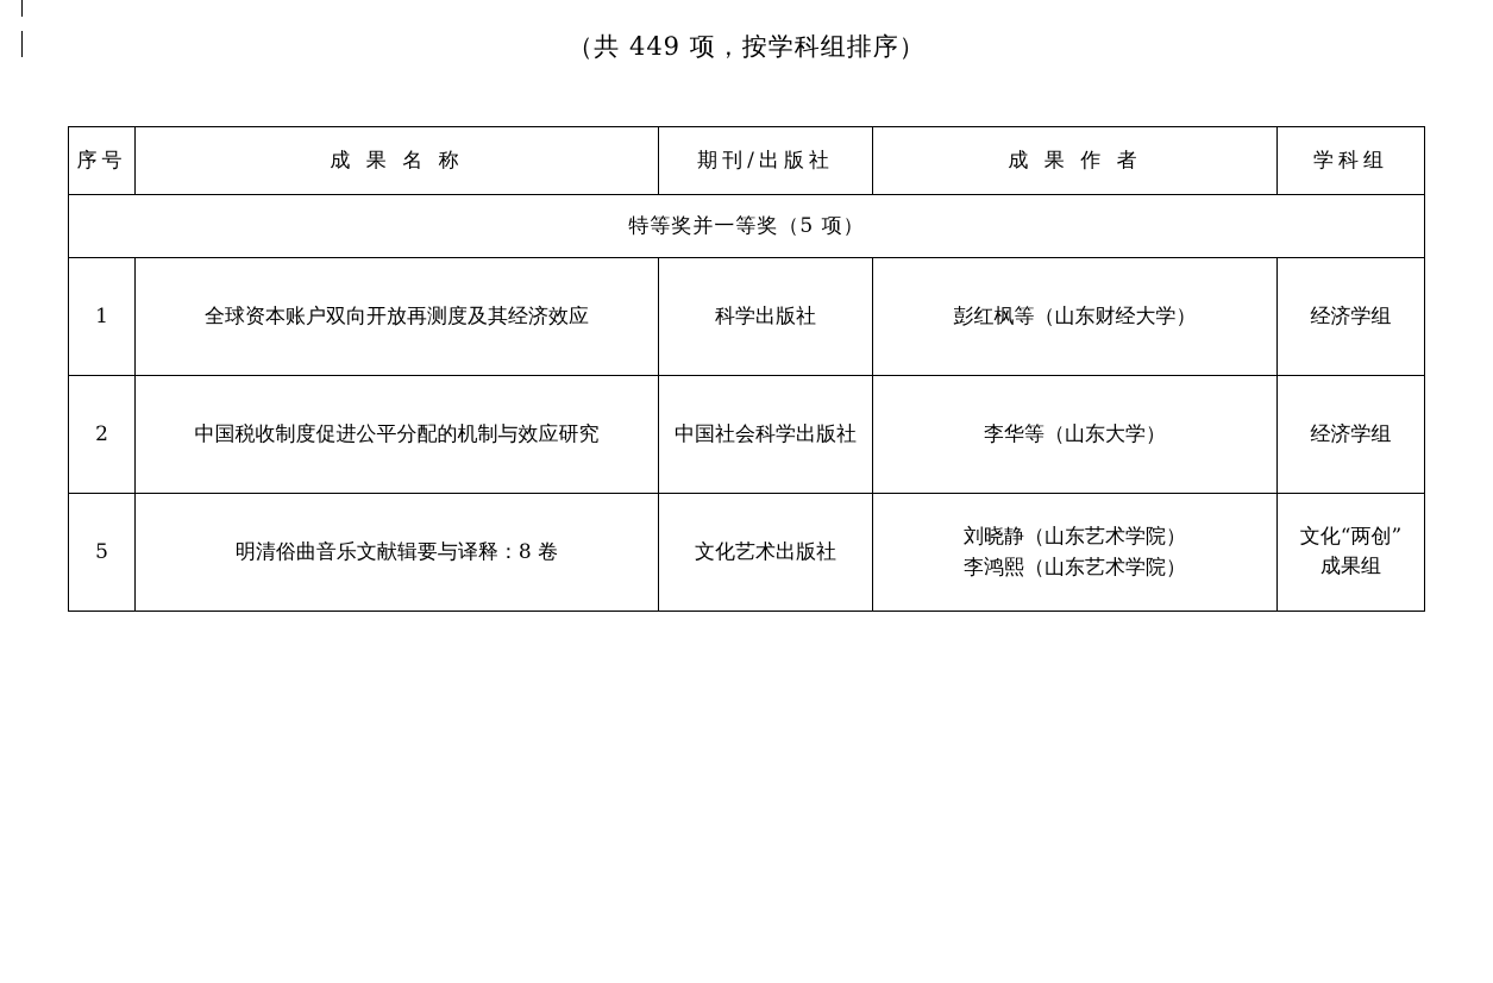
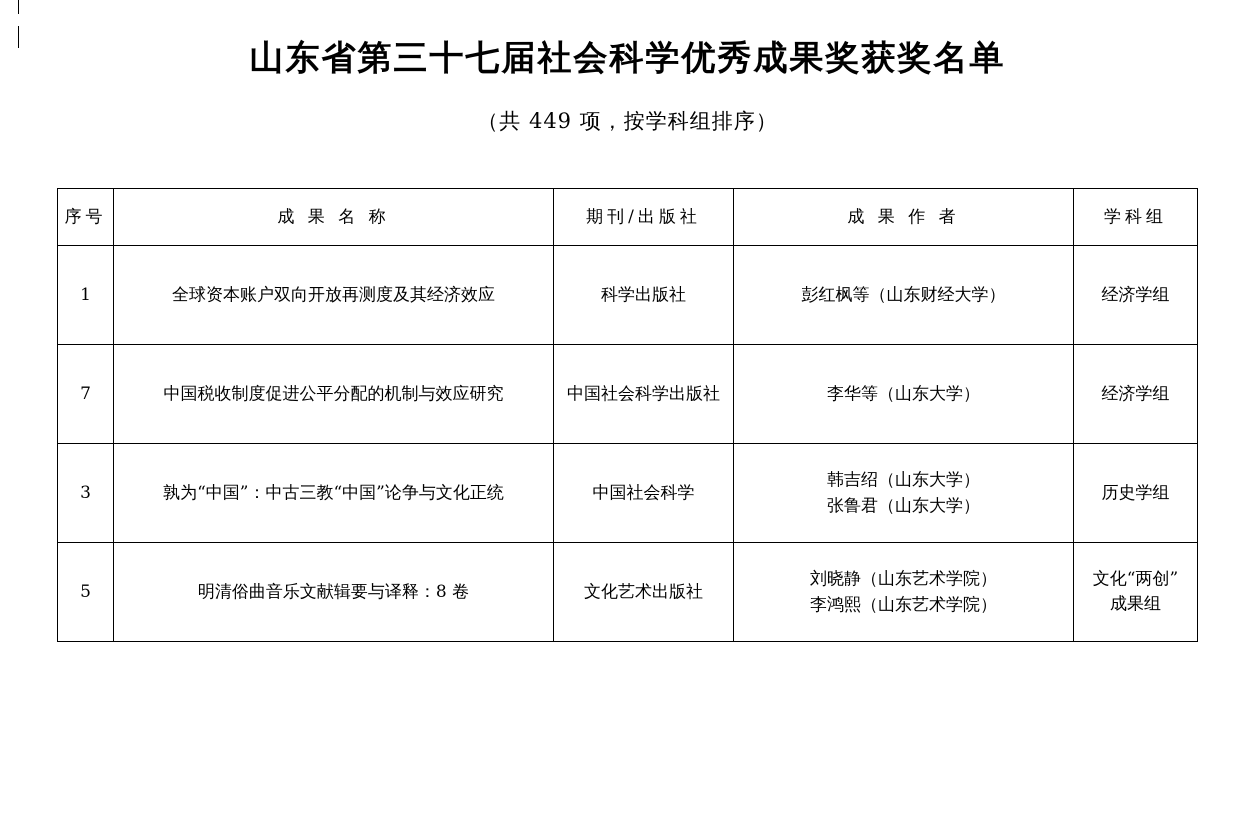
+ 山东省第三十七届社会科学优秀成果奖获奖名单
  （共 449 项，按学科组排序）
  序号	成 果 名 称	期刊/出版社	成 果 作 者	学科组
- 特等奖并一等奖（5 项）
  1	全球资本账户双向开放再测度及其经济效应	科学出版社	彭红枫等（山东财经大学）	经济学组
- 2	中国税收制度促进公平分配的机制与效应研究	中国社会科学出版社	李华等（山东大学）	经济学组
+ 7	中国税收制度促进公平分配的机制与效应研究	中国社会科学出版社	李华等（山东大学）	经济学组
+ 3	孰为“中国”：中古三教“中国”论争与文化正统	中国社会科学	韩吉绍（山东大学） 张鲁君（山东大学）	历史学组
  5	明清俗曲音乐文献辑要与译释：8 卷	文化艺术出版社	刘晓静（山东艺术学院） 李鸿熙（山东艺术学院）	文化“两创” 成果组
